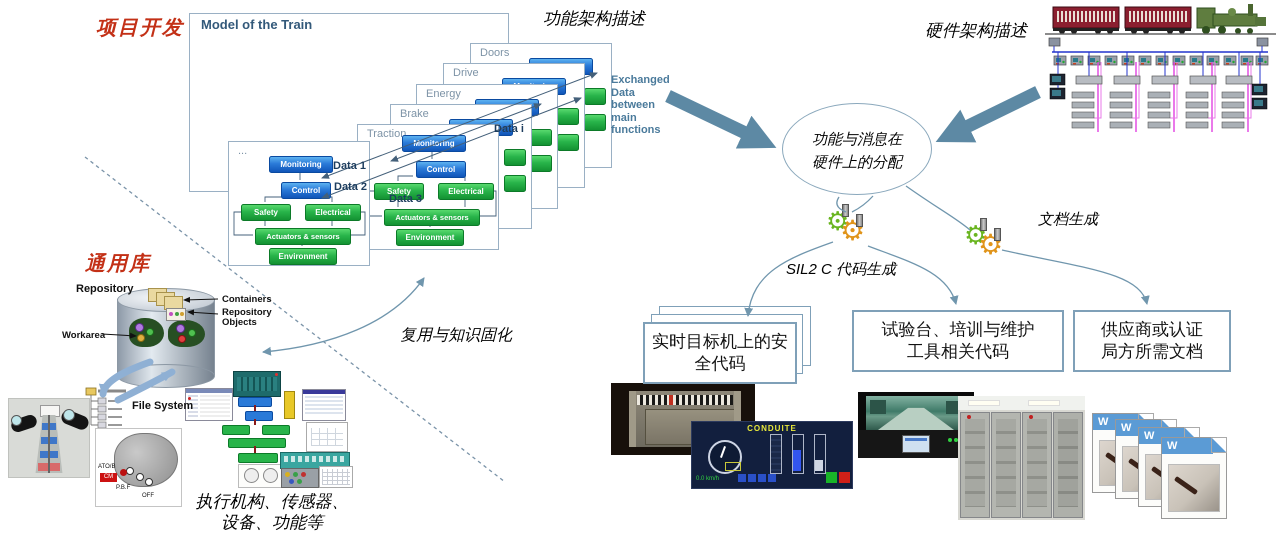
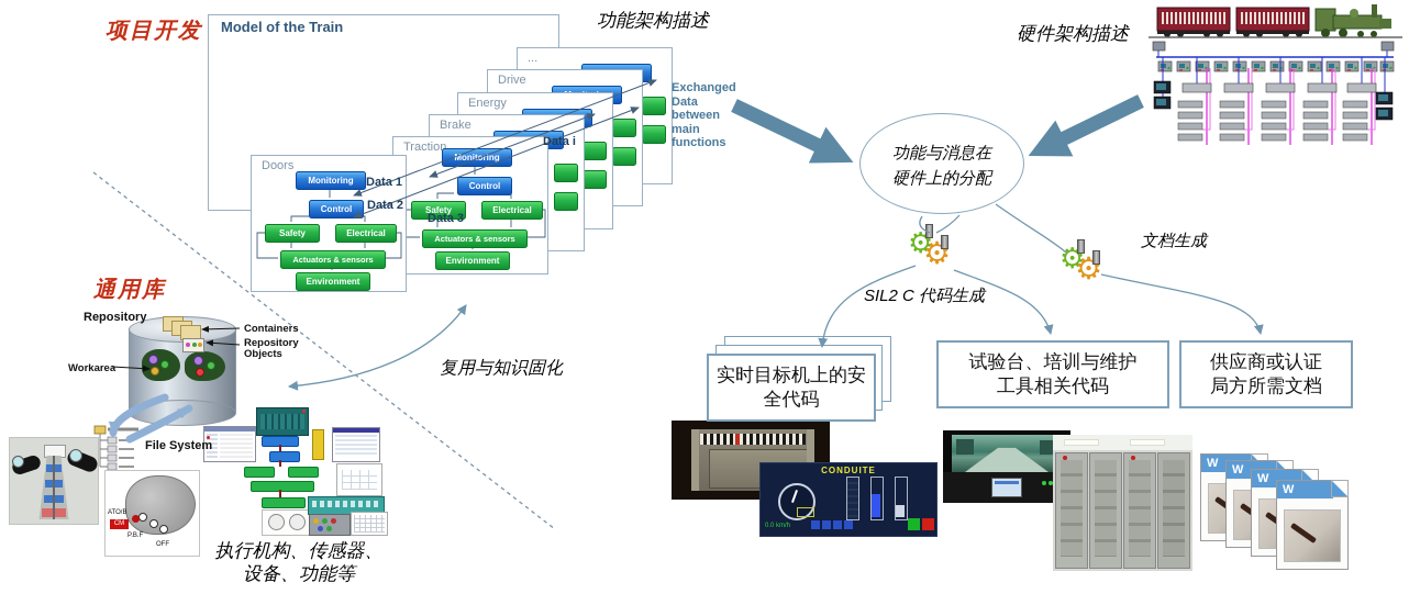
  Model of the Train
- Doors
+ ...
  Drive
  Energy
  Brake
  Traction
  Monitring
  Control
  Safety
  Electrical
  Actuators & sensors
  Environment
- ...
+ Doors
  Monitoring
  Control
  Safety
  Electrical
  Actuators & sensors
  Environment
  Data 1
  Data 2
  Data 3
  Data i
  项目开发
  通用库
  功能架构描述
  硬件架构描述
  Exchanged
  Data
  between
  main
  functions
  功能与消息在
  硬件上的分配
  ⚙
  ⚙
  ⚙
  ⚙
  SIL2 C 代码生成
  文档生成
  复用与知识固化
  实时目标机上的安
  全代码
  试验台、培训与维护
  工具相关代码
  供应商或认证
  局方所需文档
  Repository
  Containers
  Repository
  Objects
  Workarea
  File System
  执行机构、传感器、
  设备、功能等
  CONDUITE
  W
  W
  W
  W
